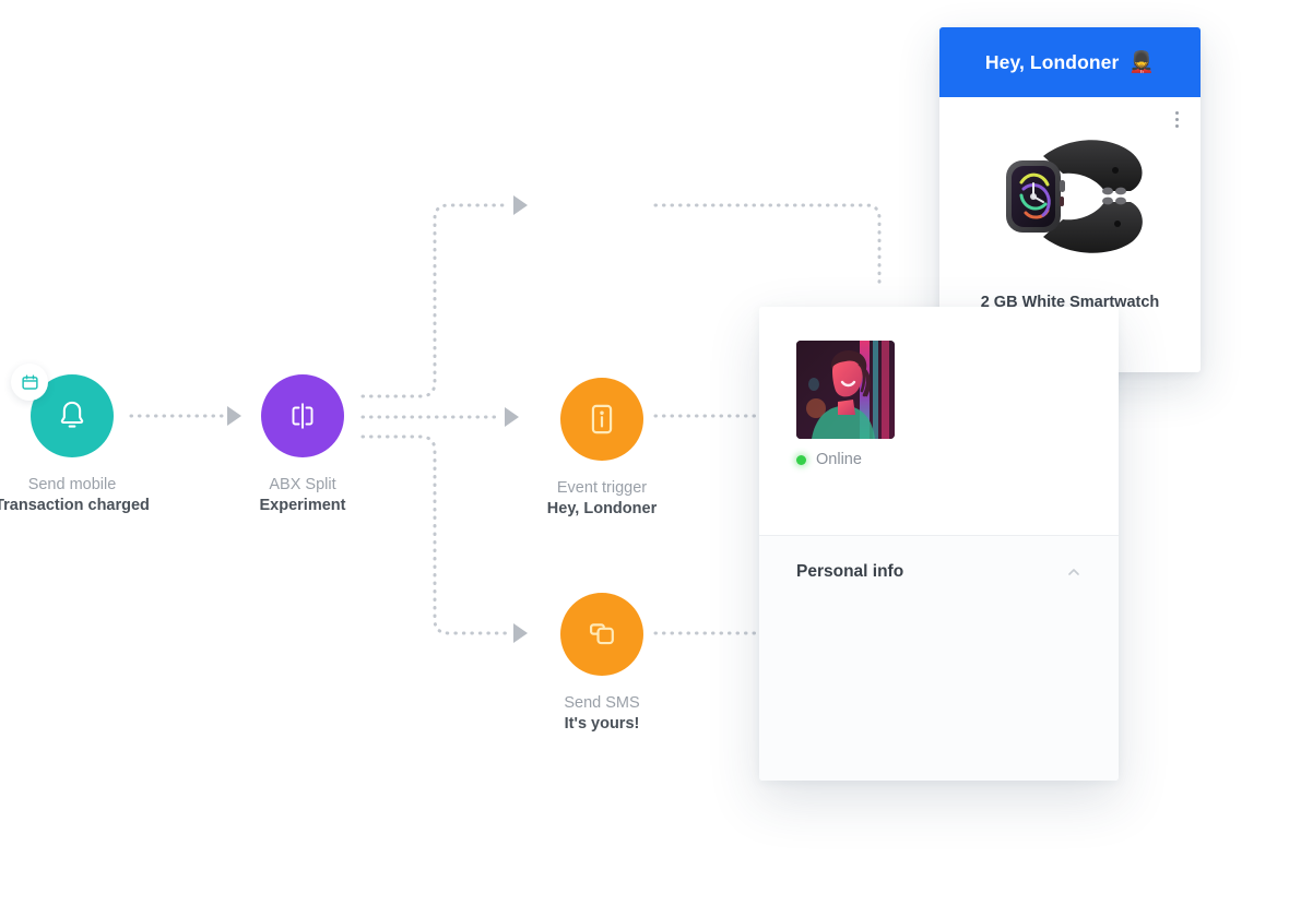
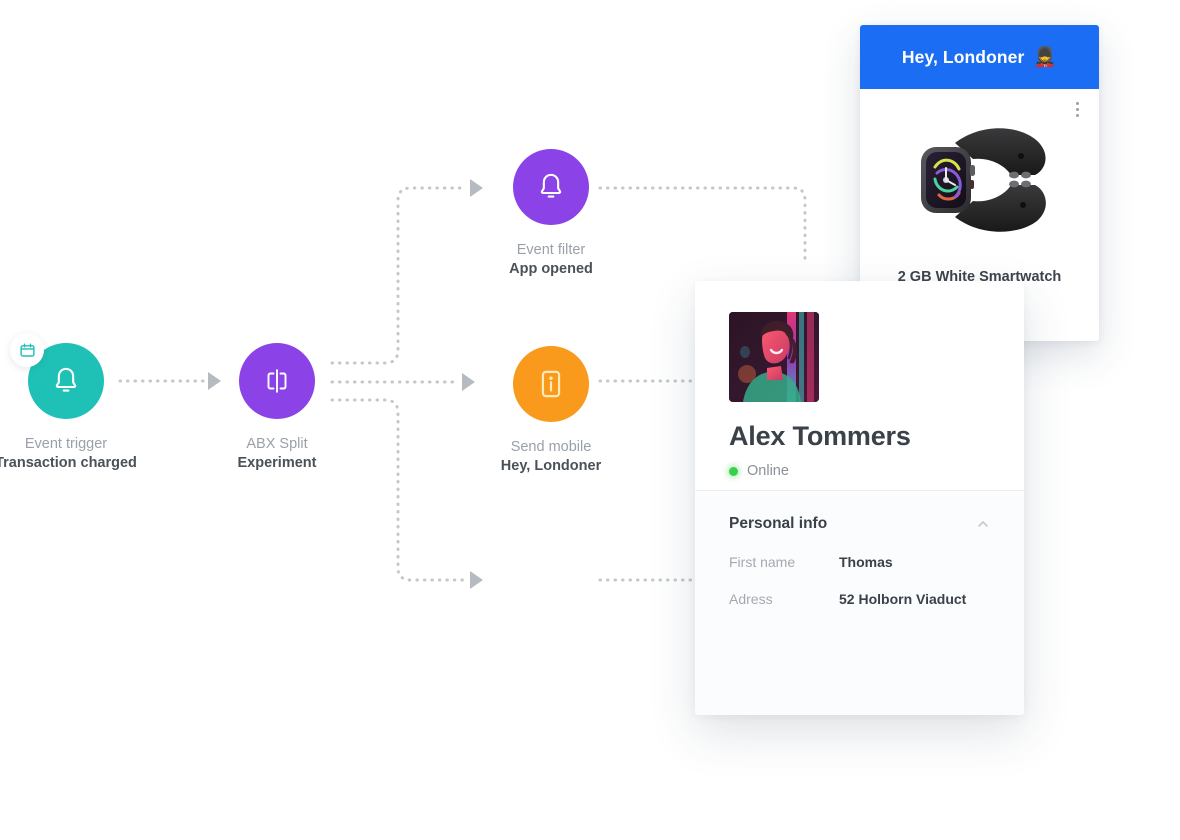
- Send mobile
+ Event trigger
  ransaction charged
  ABX Split
  Experiment
+ Event filter
+ App opened
- Event trigger
+ Send mobile
  Hey, Londoner
- Send SMS
- It's yours!
  Hey, Londoner
  💂
  2 GB White Smartwatch
+ Alex Tommers
  Online
  Personal info
+ First name
+ Thomas
+ Adress
+ 52 Holborn Viaduct
